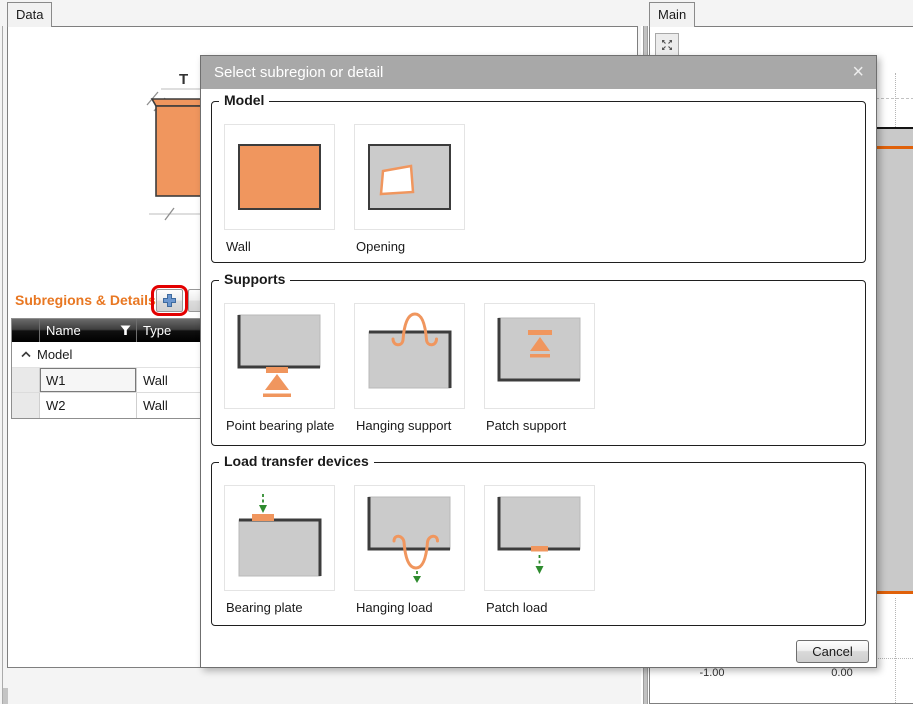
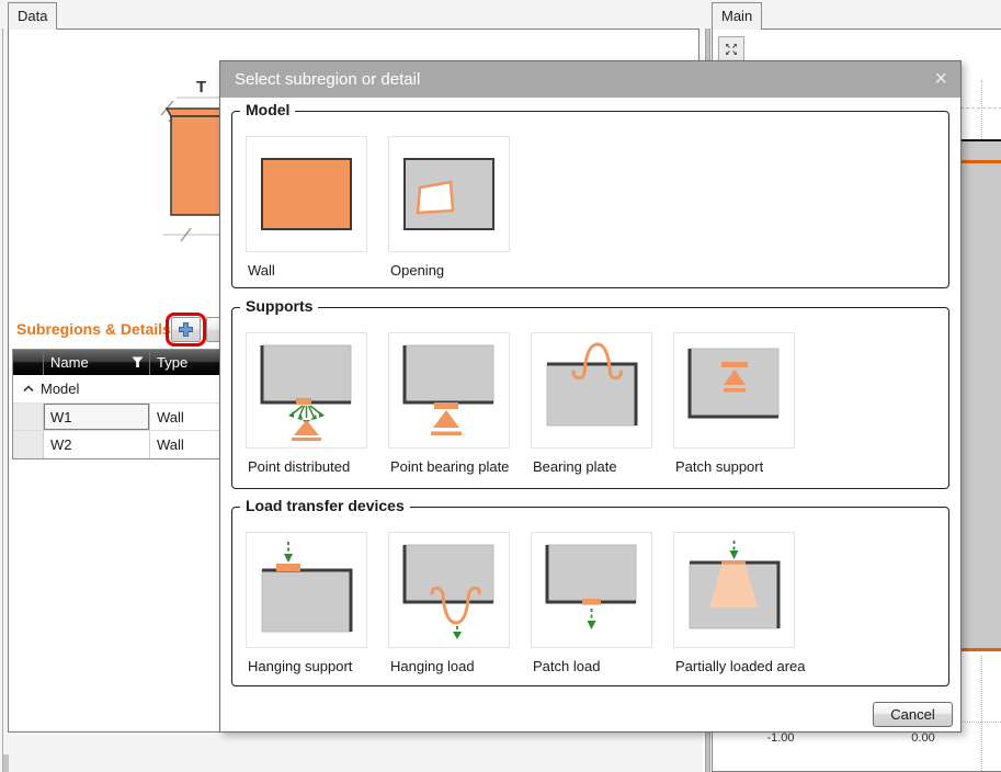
  Data
  Main
  T
  Subregions & Details
  Name
  Type
  Model
  W1
  Wall
  W2
  Wall
  -1.00
  0.00
  Select subregion or detail
  ×
  Model
  Wall
  Opening
  Supports
+ Point distributed
  Point bearing plate
- Hanging support
+ Bearing plate
  Patch support
  Load transfer devices
- Bearing plate
+ Hanging support
  Hanging load
  Patch load
+ Partially loaded area
  Cancel
